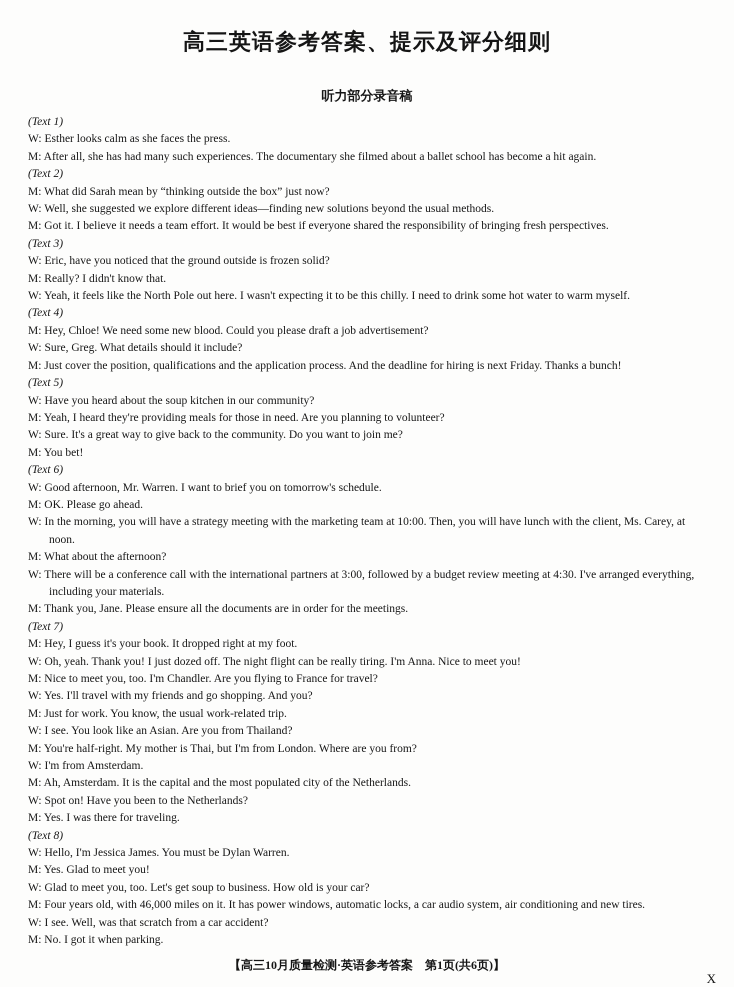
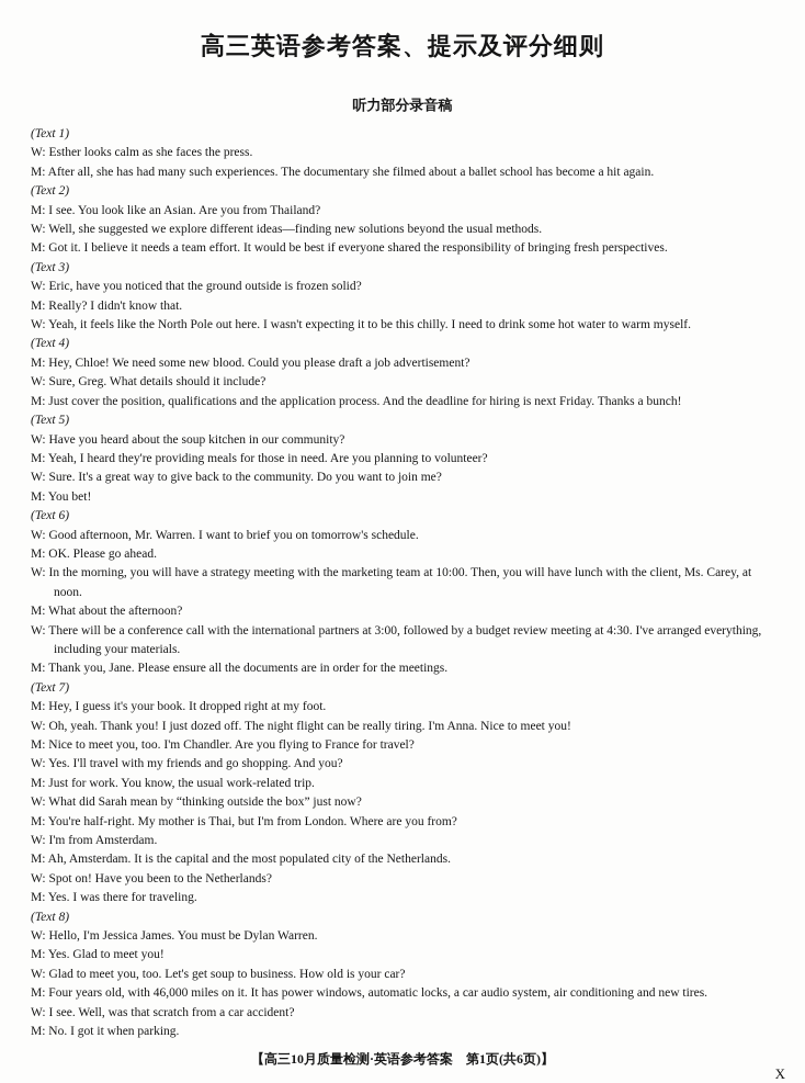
  高三英语参考答案、提示及评分细则
  听力部分录音稿
  (Text 1)
  W: Esther looks calm as she faces the press.
  M: After all, she has had many such experiences. The documentary she filmed about a ballet school has become a hit again.
  (Text 2)
- M: What did Sarah mean by “thinking outside the box” just now?
+ M: I see. You look like an Asian. Are you from Thailand?
  W: Well, she suggested we explore different ideas—finding new solutions beyond the usual methods.
  M: Got it. I believe it needs a team effort. It would be best if everyone shared the responsibility of bringing fresh perspectives.
  (Text 3)
  W: Eric, have you noticed that the ground outside is frozen solid?
  M: Really? I didn't know that.
  W: Yeah, it feels like the North Pole out here. I wasn't expecting it to be this chilly. I need to drink some hot water to warm myself.
  (Text 4)
  M: Hey, Chloe! We need some new blood. Could you please draft a job advertisement?
  W: Sure, Greg. What details should it include?
  M: Just cover the position, qualifications and the application process. And the deadline for hiring is next Friday. Thanks a bunch!
  (Text 5)
  W: Have you heard about the soup kitchen in our community?
  M: Yeah, I heard they're providing meals for those in need. Are you planning to volunteer?
  W: Sure. It's a great way to give back to the community. Do you want to join me?
  M: You bet!
  (Text 6)
  W: Good afternoon, Mr. Warren. I want to brief you on tomorrow's schedule.
  M: OK. Please go ahead.
  W: In the morning, you will have a strategy meeting with the marketing team at 10:00. Then, you will have lunch with the client, Ms. Carey, at noon.
  M: What about the afternoon?
  W: There will be a conference call with the international partners at 3:00, followed by a budget review meeting at 4:30. I've arranged everything, including your materials.
  M: Thank you, Jane. Please ensure all the documents are in order for the meetings.
  (Text 7)
  M: Hey, I guess it's your book. It dropped right at my foot.
  W: Oh, yeah. Thank you! I just dozed off. The night flight can be really tiring. I'm Anna. Nice to meet you!
  M: Nice to meet you, too. I'm Chandler. Are you flying to France for travel?
  W: Yes. I'll travel with my friends and go shopping. And you?
  M: Just for work. You know, the usual work-related trip.
- W: I see. You look like an Asian. Are you from Thailand?
+ W: What did Sarah mean by “thinking outside the box” just now?
  M: You're half-right. My mother is Thai, but I'm from London. Where are you from?
  W: I'm from Amsterdam.
  M: Ah, Amsterdam. It is the capital and the most populated city of the Netherlands.
  W: Spot on! Have you been to the Netherlands?
  M: Yes. I was there for traveling.
  (Text 8)
  W: Hello, I'm Jessica James. You must be Dylan Warren.
  M: Yes. Glad to meet you!
  W: Glad to meet you, too. Let's get soup to business. How old is your car?
  M: Four years old, with 46,000 miles on it. It has power windows, automatic locks, a car audio system, air conditioning and new tires.
  W: I see. Well, was that scratch from a car accident?
  M: No. I got it when parking.
  【高三10月质量检测·英语参考答案 第1页(共6页)】
  X
